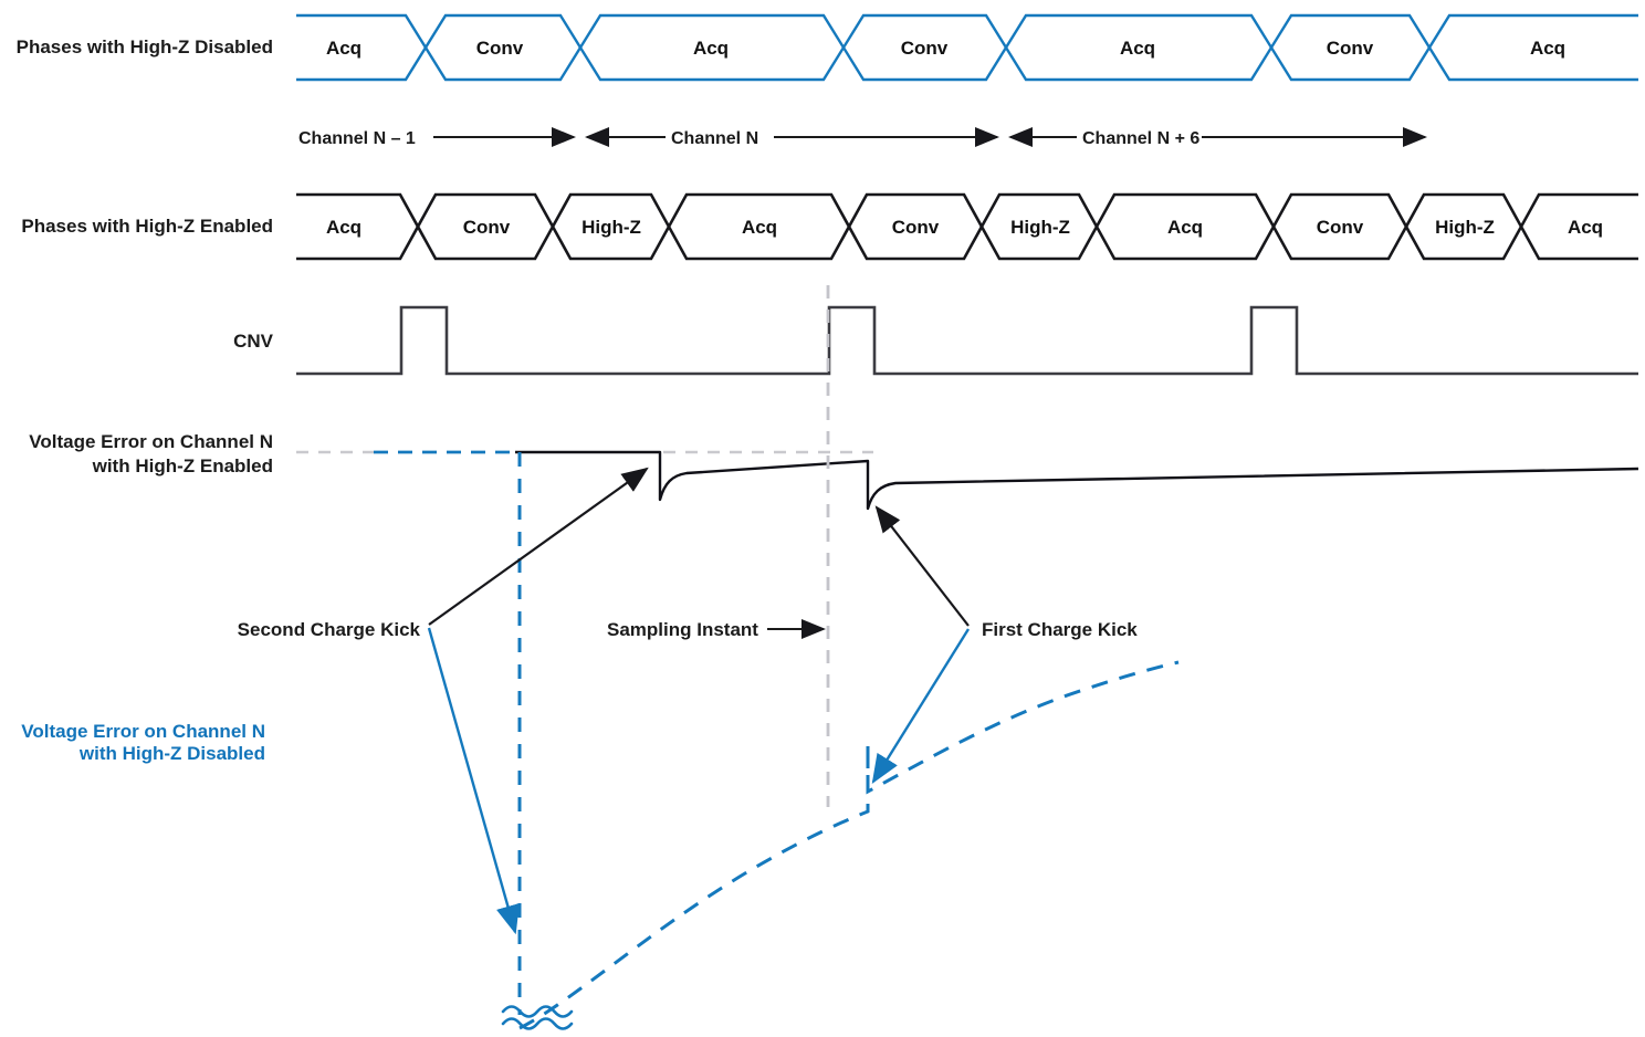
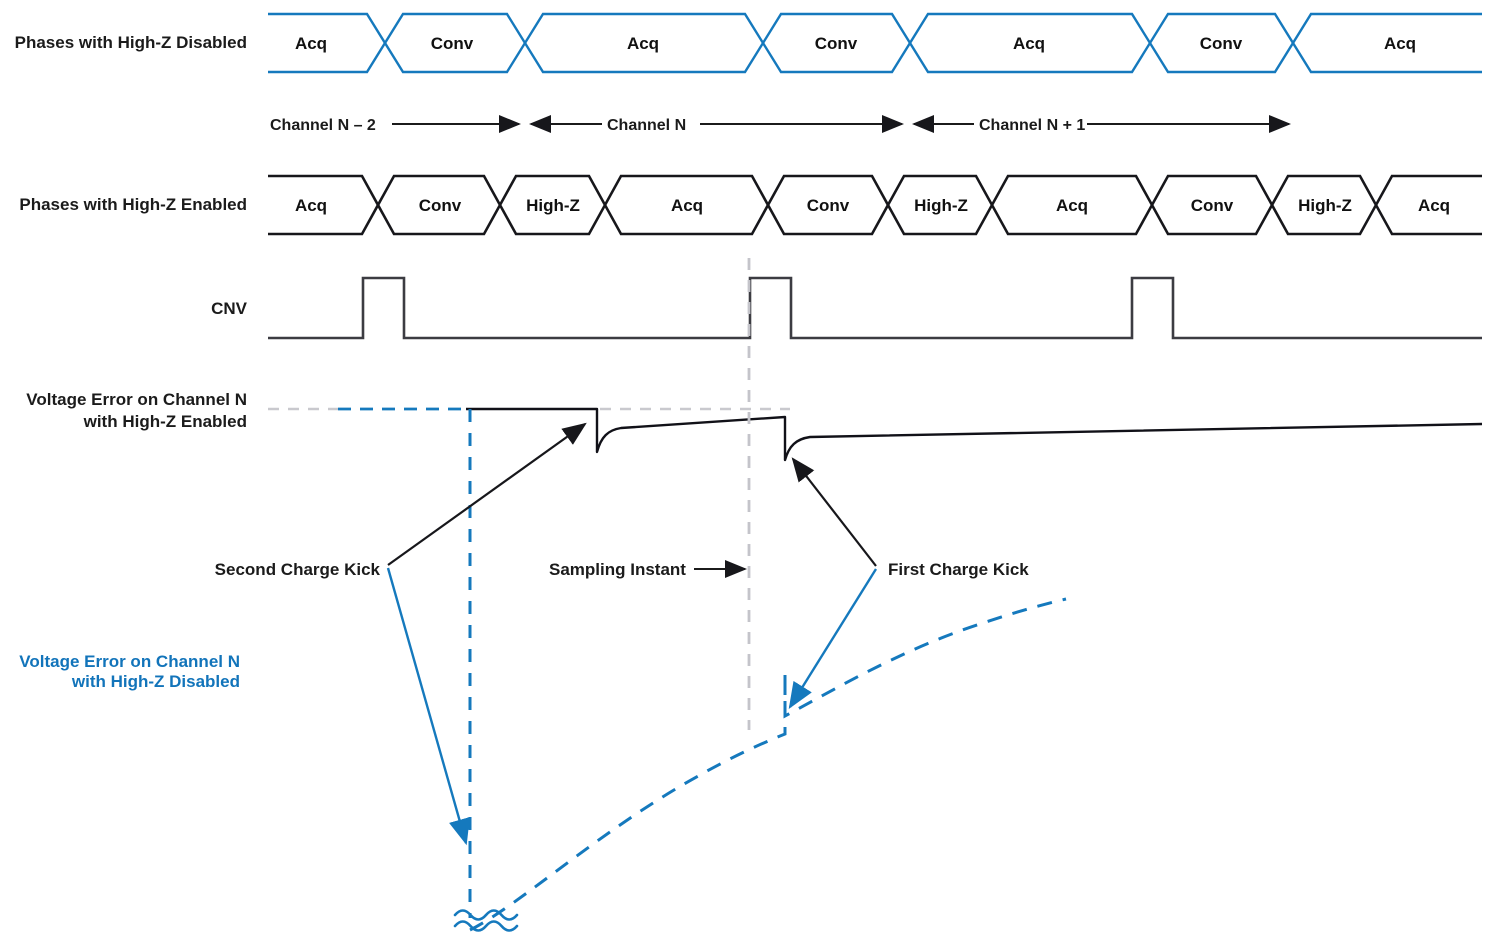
  Phases with High-Z Disabled
  Acq
  Conv
  Acq
  Conv
  Acq
  Conv
  Acq
- Channel N – 1
+ Channel N – 2
  Channel N
- Channel N + 6
+ Channel N + 1
  Phases with High-Z Enabled
  Acq
  Conv
  High-Z
  Acq
  Conv
  High-Z
  Acq
  Conv
  High-Z
  Acq
  CNV
  Voltage Error on Channel N
  with High-Z Enabled
  Voltage Error on Channel N
  with High-Z Disabled
  Second Charge Kick
  Sampling Instant
  First Charge Kick
